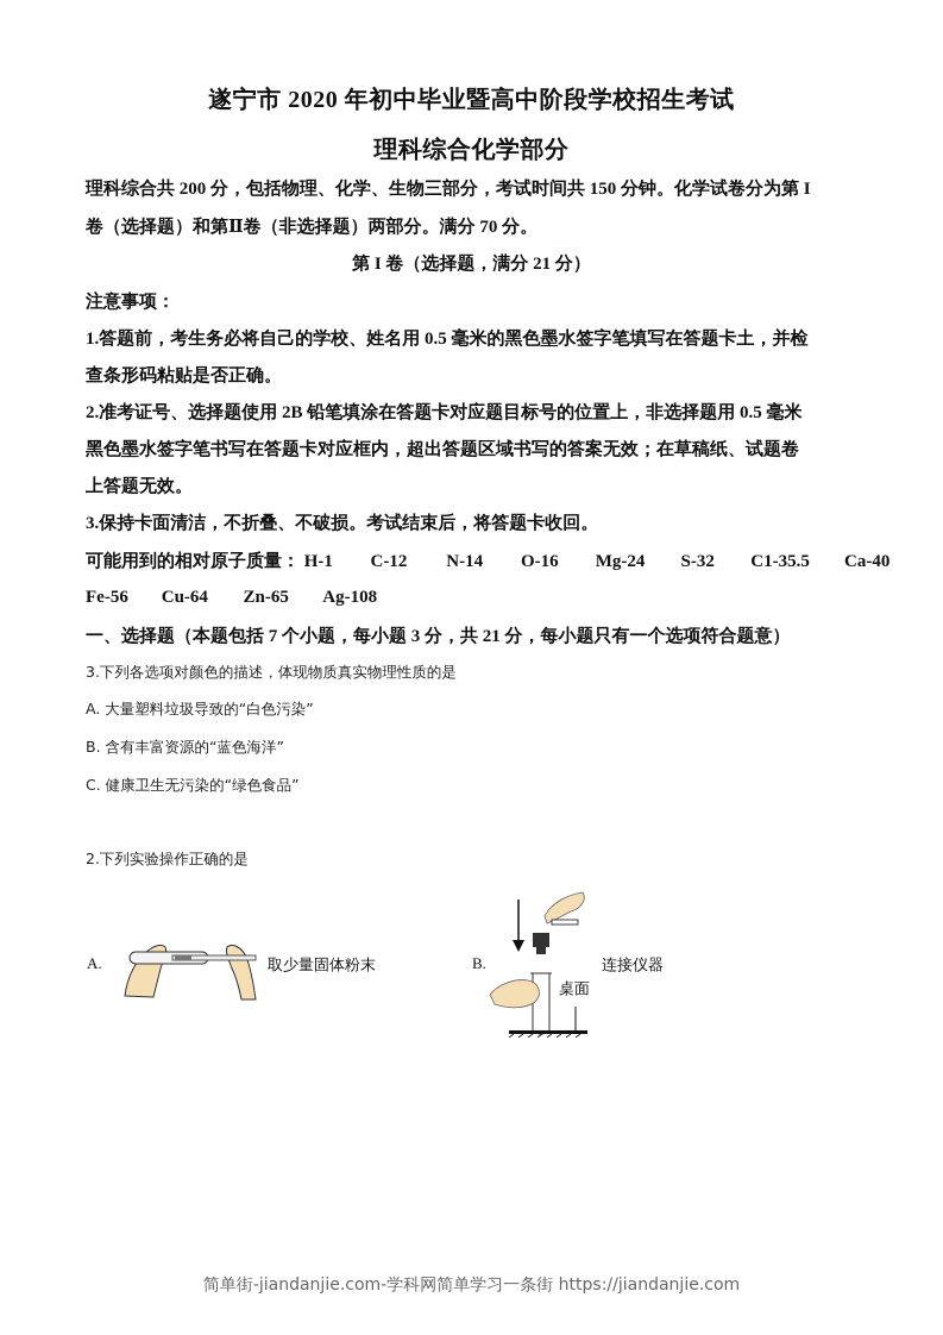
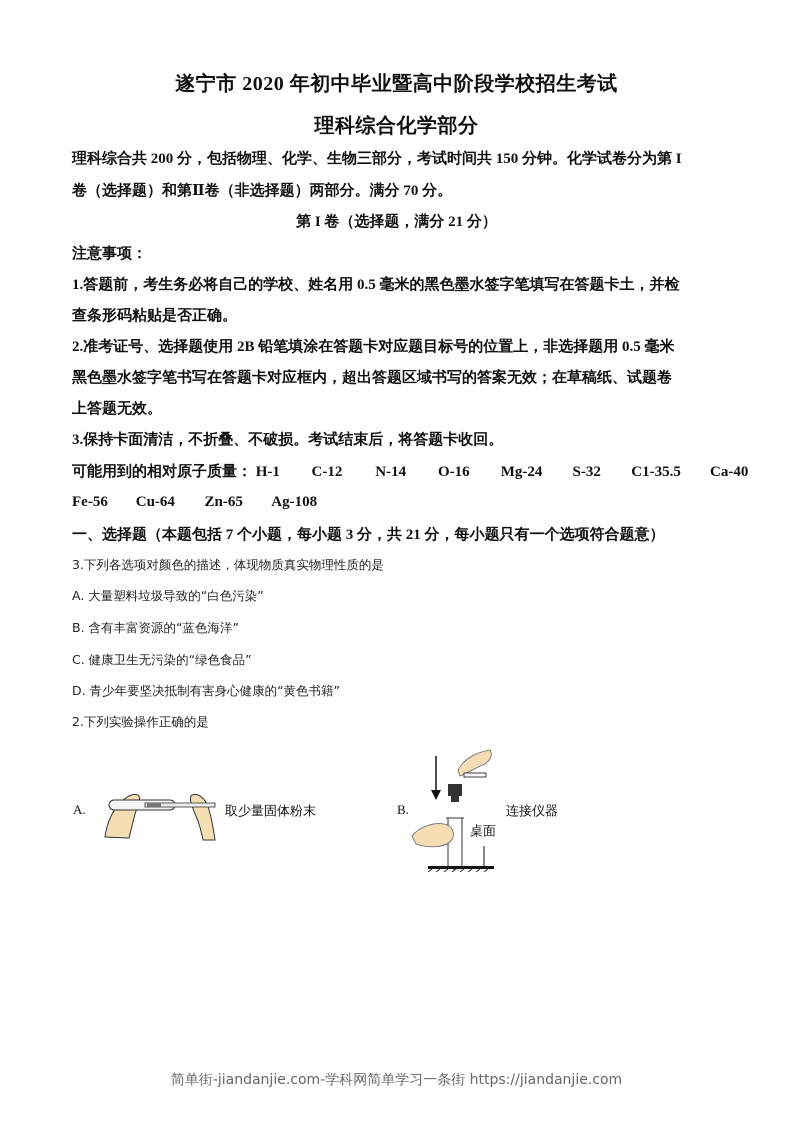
  遂宁市 2020 年初中毕业暨高中阶段学校招生考试
  理科综合化学部分
  理科综合共 200 分，包括物理、化学、生物三部分，考试时间共 150 分钟。化学试卷分为第 I
  卷（选择题）和第Ⅱ卷（非选择题）两部分。满分 70 分。
  第 I 卷（选择题，满分 21 分）
  注意事项：
  1.答题前，考生务必将自己的学校、姓名用 0.5 毫米的黑色墨水签字笔填写在答题卡土，并检
  查条形码粘贴是否正确。
  2.准考证号、选择题使用 2B 铅笔填涂在答题卡对应题目标号的位置上，非选择题用 0.5 毫米
  黑色墨水签字笔书写在答题卡对应框内，超出答题区域书写的答案无效；在草稿纸、试题卷
  上答题无效。
  3.保持卡面清洁，不折叠、不破损。考试结束后，将答题卡收回。
  可能用到的相对原子质量： H-1 C-12 N-14 O-16 Mg-24 S-32 C1-35.5 Ca-40
  Fe-56 Cu-64 Zn-65 Ag-108
  一、选择题（本题包括 7 个小题，每小题 3 分，共 21 分，每小题只有一个选项符合题意）
  3.下列各选项对颜色的描述，体现物质真实物理性质的是
  A. 大量塑料垃圾导致的“白色污染”
  B. 含有丰富资源的“蓝色海洋”
  C. 健康卫生无污染的“绿色食品”
+ D. 青少年要坚决抵制有害身心健康的“黄色书籍”
  2.下列实验操作正确的是
  A.
  取少量固体粉末
  B.
  桌面
  连接仪器
  简单街-jiandanjie.com-学科网简单学习一条街 https://jiandanjie.com
